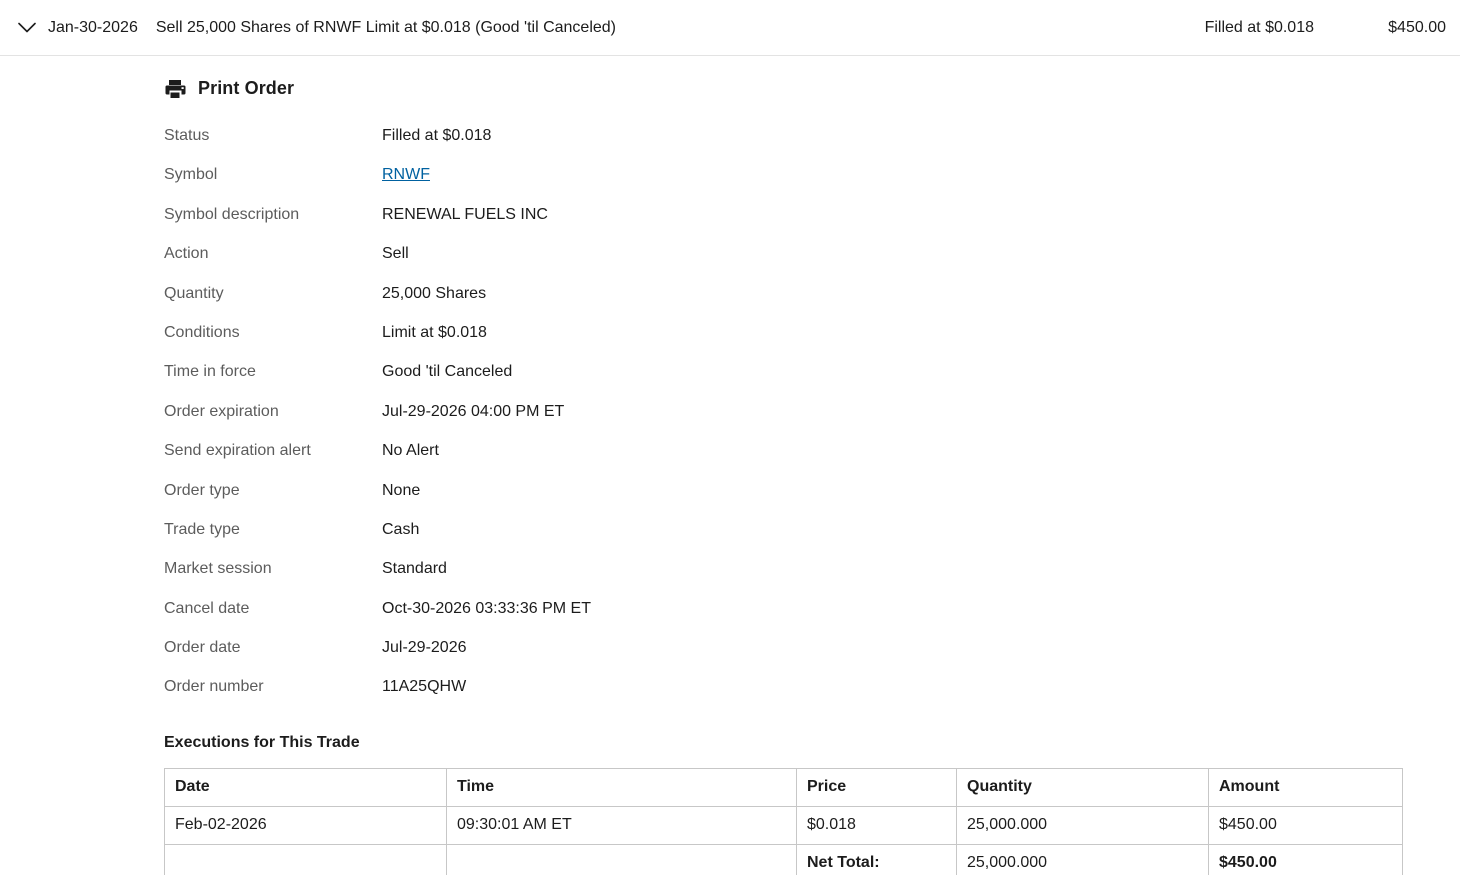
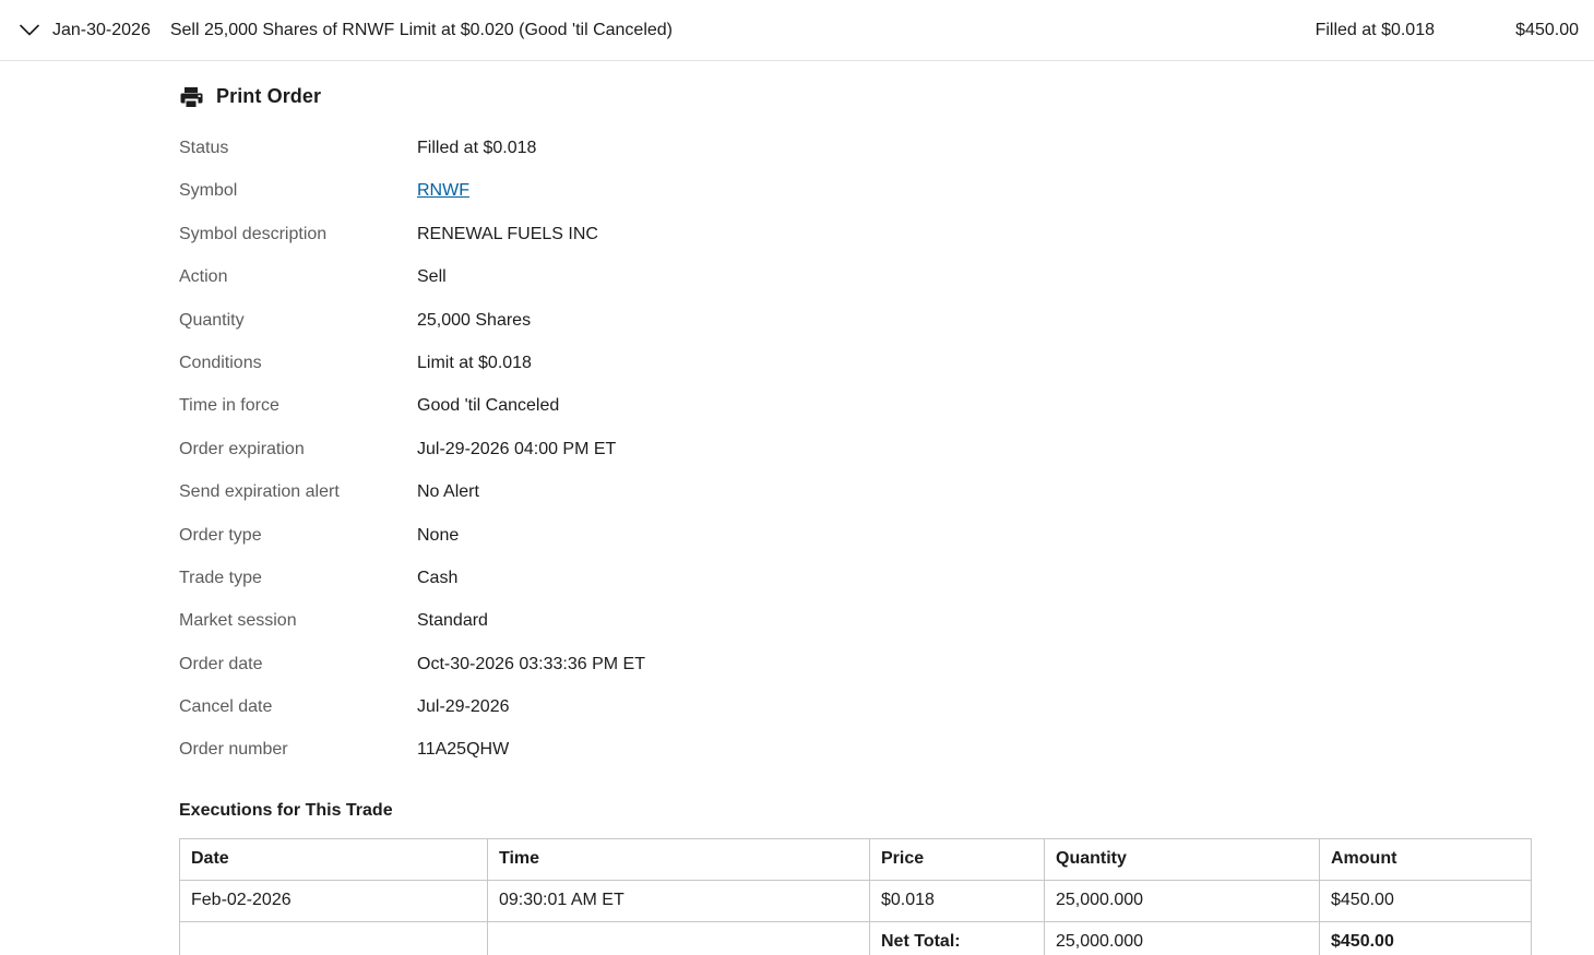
  Jan-30-2026
- Sell 25,000 Shares of RNWF Limit at $0.018 (Good 'til Canceled)
+ Sell 25,000 Shares of RNWF Limit at $0.020 (Good 'til Canceled)
  Filled at $0.018
  $450.00
  Print Order
  Status
  Filled at $0.018
  Symbol
  RNWF
  Symbol description
  RENEWAL FUELS INC
  Action
  Sell
  Quantity
  25,000 Shares
  Conditions
  Limit at $0.018
  Time in force
  Good 'til Canceled
  Order expiration
  Jul-29-2026 04:00 PM ET
  Send expiration alert
  No Alert
  Order type
  None
  Trade type
  Cash
  Market session
  Standard
- Cancel date
+ Order date
  Oct-30-2026 03:33:36 PM ET
- Order date
+ Cancel date
  Jul-29-2026
  Order number
  11A25QHW
  Executions for This Trade
  Date	Time	Price	Quantity	Amount
  Feb-02-2026	09:30:01 AM ET	$0.018	25,000.000	$450.00
  		Net Total:	25,000.000	$450.00
